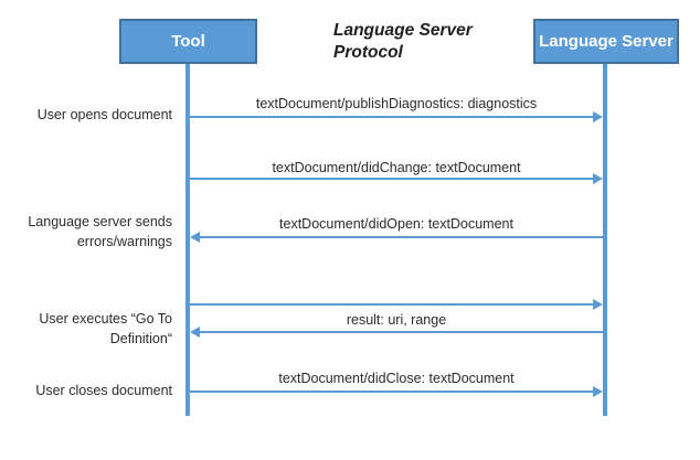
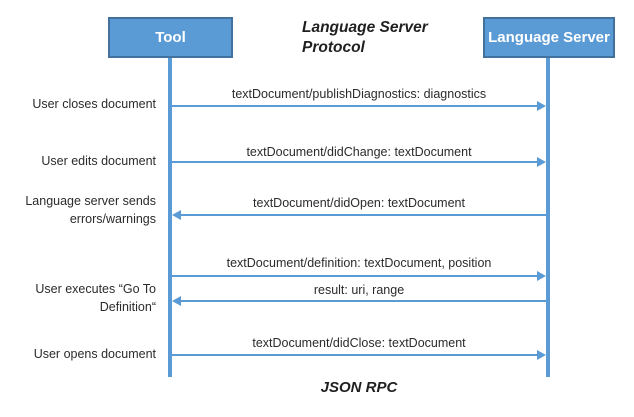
  Tool
  Language Server
  Protocol
  Language Server
  textDocument/publishDiagnostics: diagnostics
  textDocument/didChange: textDocument
  textDocument/didOpen: textDocument
+ textDocument/definition: textDocument, position
  result: uri, range
  textDocument/didClose: textDocument
- User opens document
+ User closes document
+ User edits document
  Language server sends
  errors/warnings
  User executes “Go To
  Definition“
- User closes document
+ User opens document
+ JSON RPC
